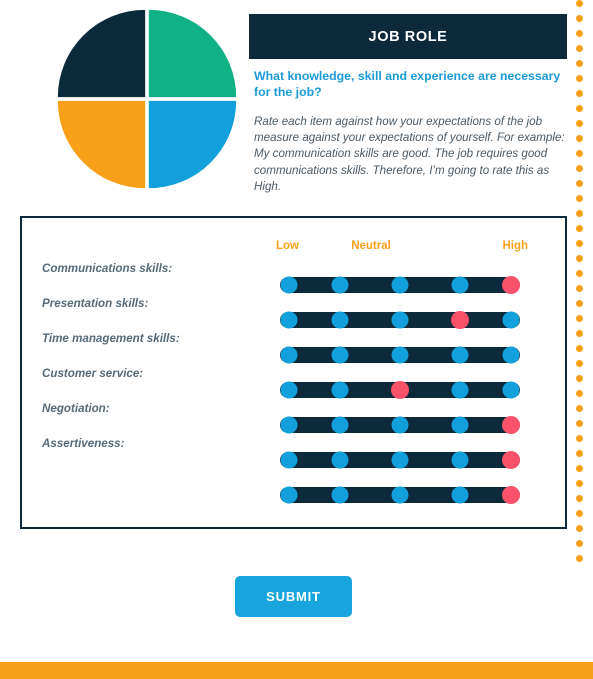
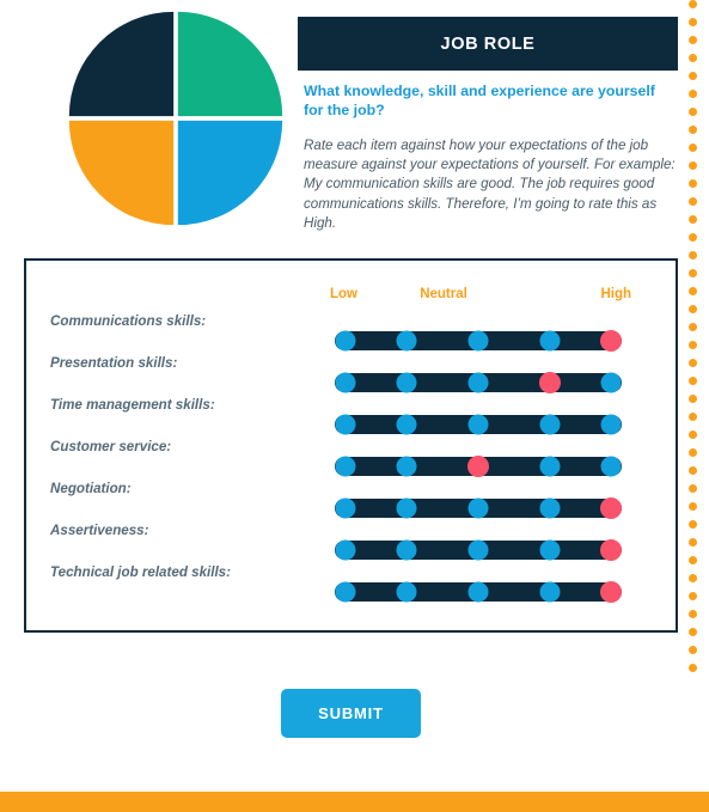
  JOB ROLE
- What knowledge, skill and experience are necessary for the job?
+ What knowledge, skill and experience are yourself for the job?
  Rate each item against how your expectations of the job measure against your expectations of yourself. For example: My communication skills are good. The job requires good communications skills. Therefore, I’m going to rate this as High.
  Low
  Neutral
  High
  Communications skills:
  Presentation skills:
  Time management skills:
  Customer service:
  Negotiation:
  Assertiveness:
+ Technical job related skills:
  SUBMIT
